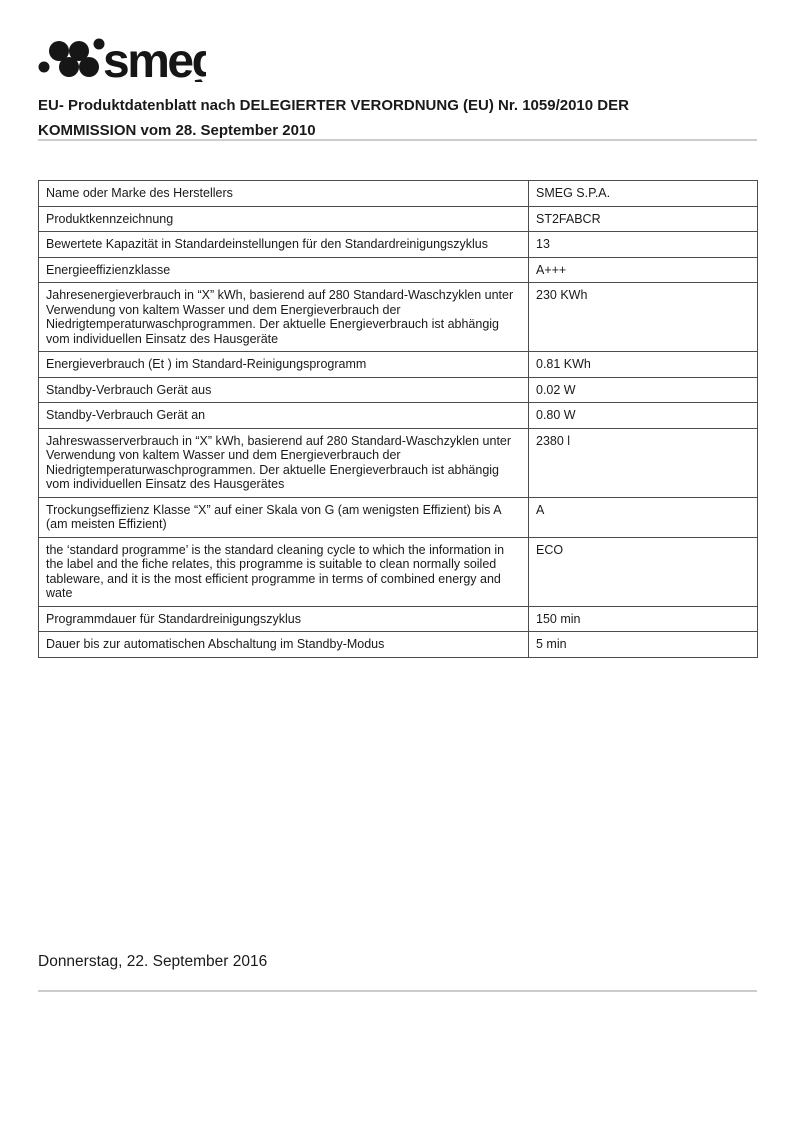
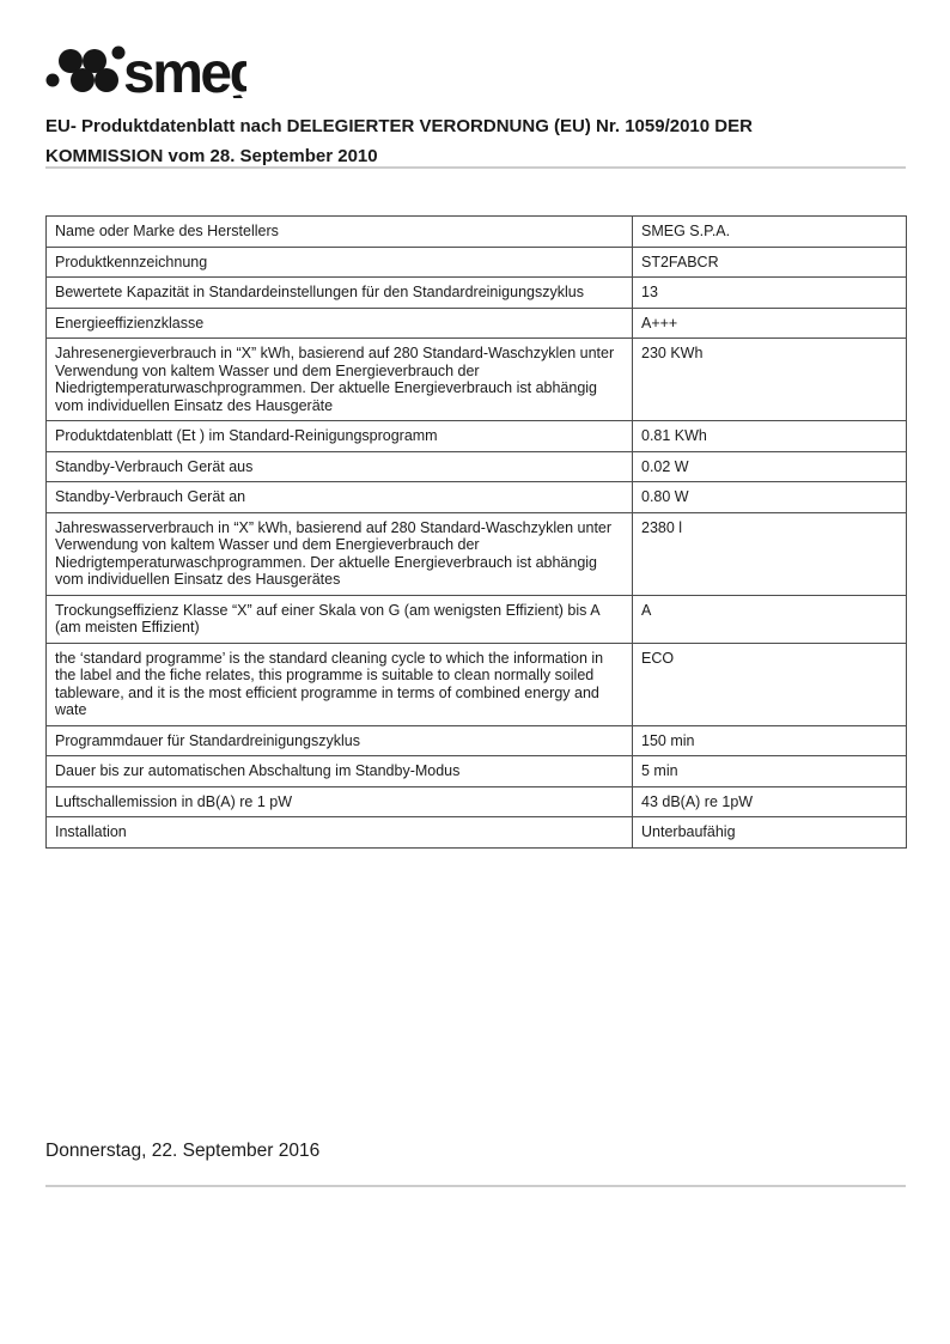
  smeg
  EU- Produktdatenblatt nach DELEGIERTER VERORDNUNG (EU) Nr. 1059/2010 DER
  KOMMISSION vom 28. September 2010
  Name oder Marke des Herstellers	SMEG S.P.A.
  Produktkennzeichnung	ST2FABCR
  Bewertete Kapazität in Standardeinstellungen für den Standardreinigungszyklus	13
  Energieeffizienzklasse	A+++
  Jahresenergieverbrauch in “X” kWh, basierend auf 280 Standard-Waschzyklen unter Verwendung von kaltem Wasser und dem Energieverbrauch der Niedrigtemperaturwaschprogrammen. Der aktuelle Energieverbrauch ist abhängig vom individuellen Einsatz des Hausgeräte	230 KWh
- Energieverbrauch (Et ) im Standard-Reinigungsprogramm	0.81 KWh
+ Produktdatenblatt (Et ) im Standard-Reinigungsprogramm	0.81 KWh
  Standby-Verbrauch Gerät aus	0.02 W
  Standby-Verbrauch Gerät an	0.80 W
  Jahreswasserverbrauch in “X” kWh, basierend auf 280 Standard-Waschzyklen unter Verwendung von kaltem Wasser und dem Energieverbrauch der Niedrigtemperaturwaschprogrammen. Der aktuelle Energieverbrauch ist abhängig vom individuellen Einsatz des Hausgerätes	2380 l
  Trockungseffizienz Klasse “X” auf einer Skala von G (am wenigsten Effizient) bis A (am meisten Effizient)	A
  the ‘standard programme’ is the standard cleaning cycle to which the information in the label and the fiche relates, this programme is suitable to clean normally soiled tableware, and it is the most efficient programme in terms of combined energy and wate	ECO
  Programmdauer für Standardreinigungszyklus	150 min
  Dauer bis zur automatischen Abschaltung im Standby-Modus	5 min
+ Luftschallemission in dB(A) re 1 pW	43 dB(A) re 1pW
+ Installation	Unterbaufähig
  Donnerstag, 22. September 2016
